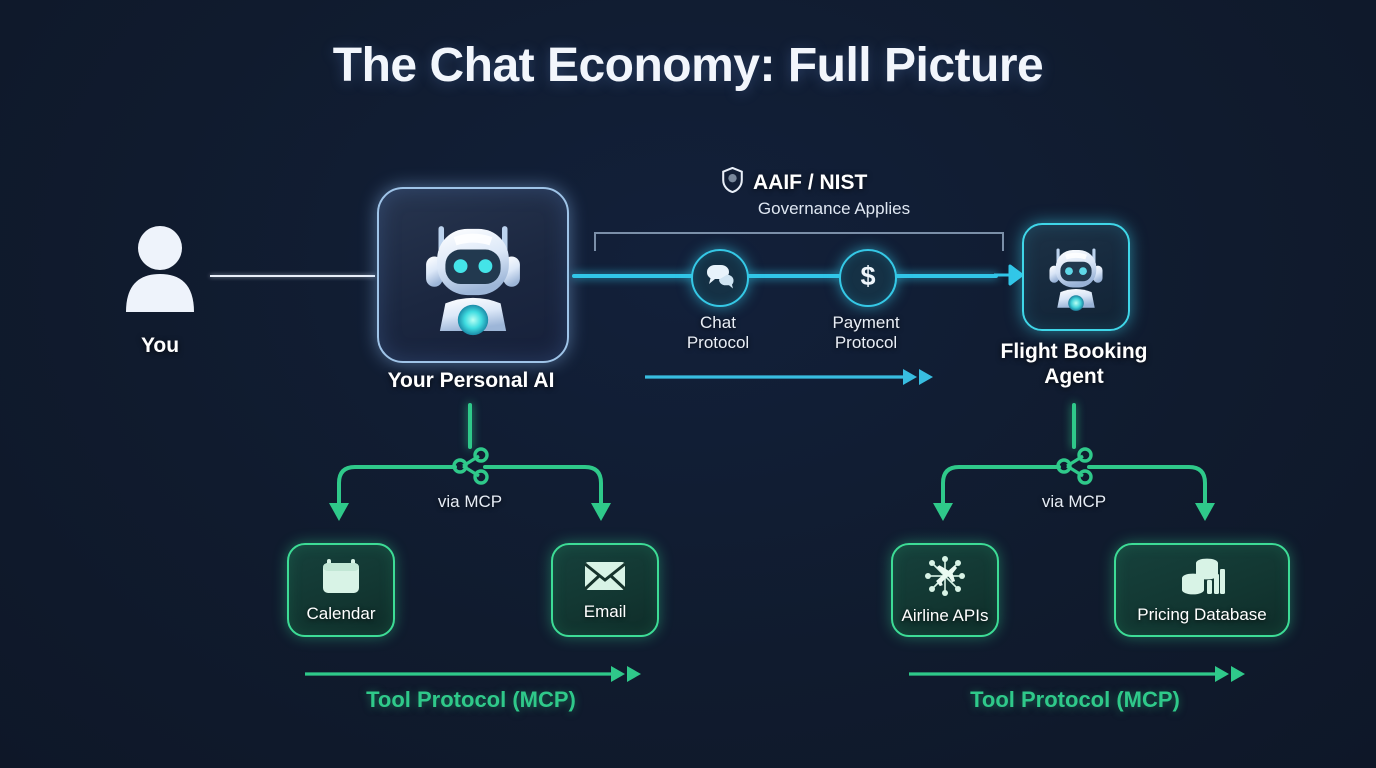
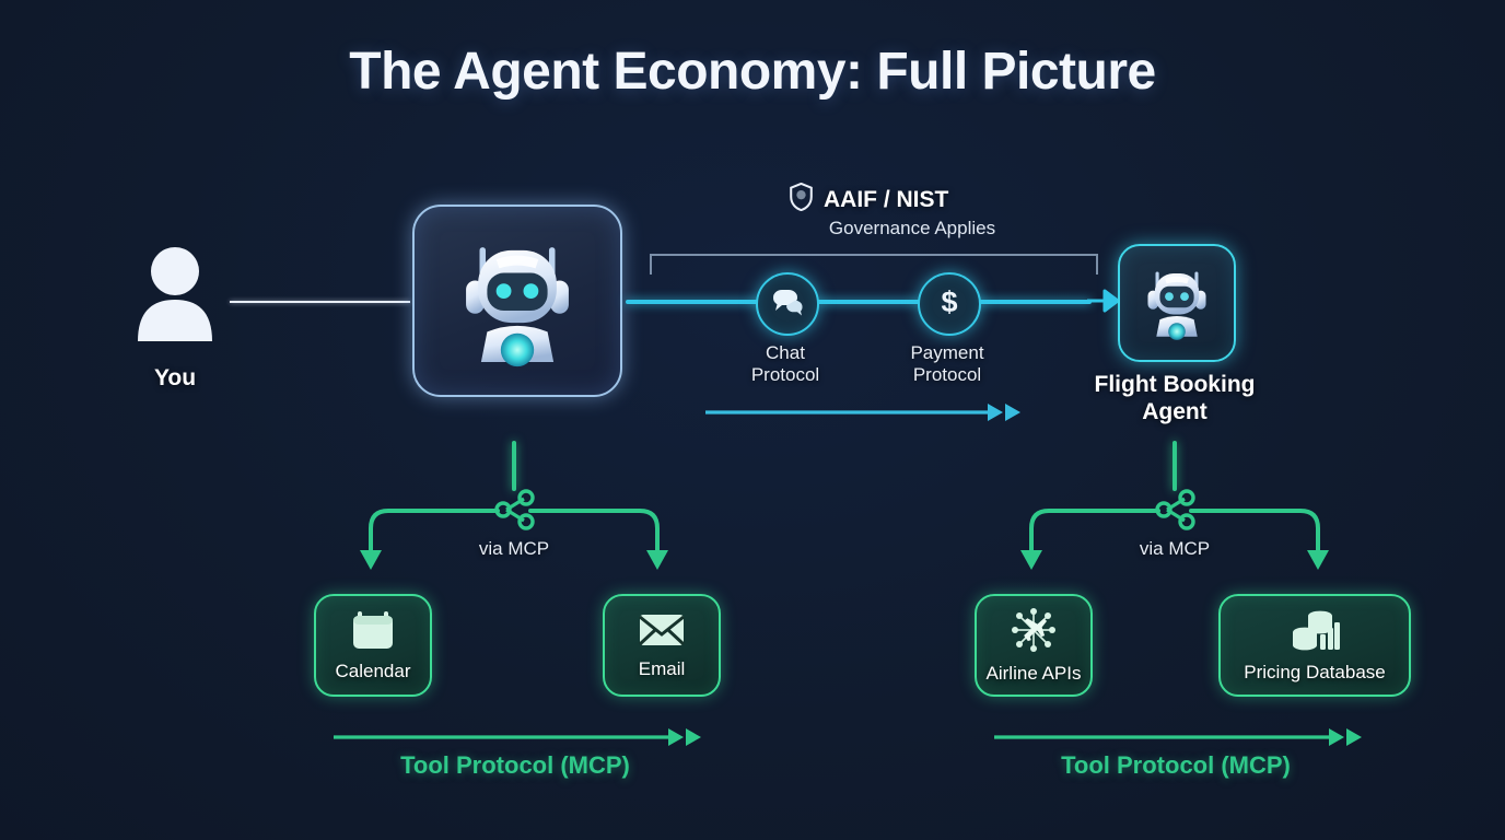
- The Chat Economy: Full Picture
+ The Agent Economy: Full Picture
  You
- Your Personal AI
  AAIF / NIST
  Governance Applies
  Chat
  Protocol
  $
  Payment
  Protocol
  Flight Booking
  Agent
  via MCP
  Calendar
  Email
  Tool Protocol (MCP)
  via MCP
  Airline APIs
  Pricing Database
  Tool Protocol (MCP)
